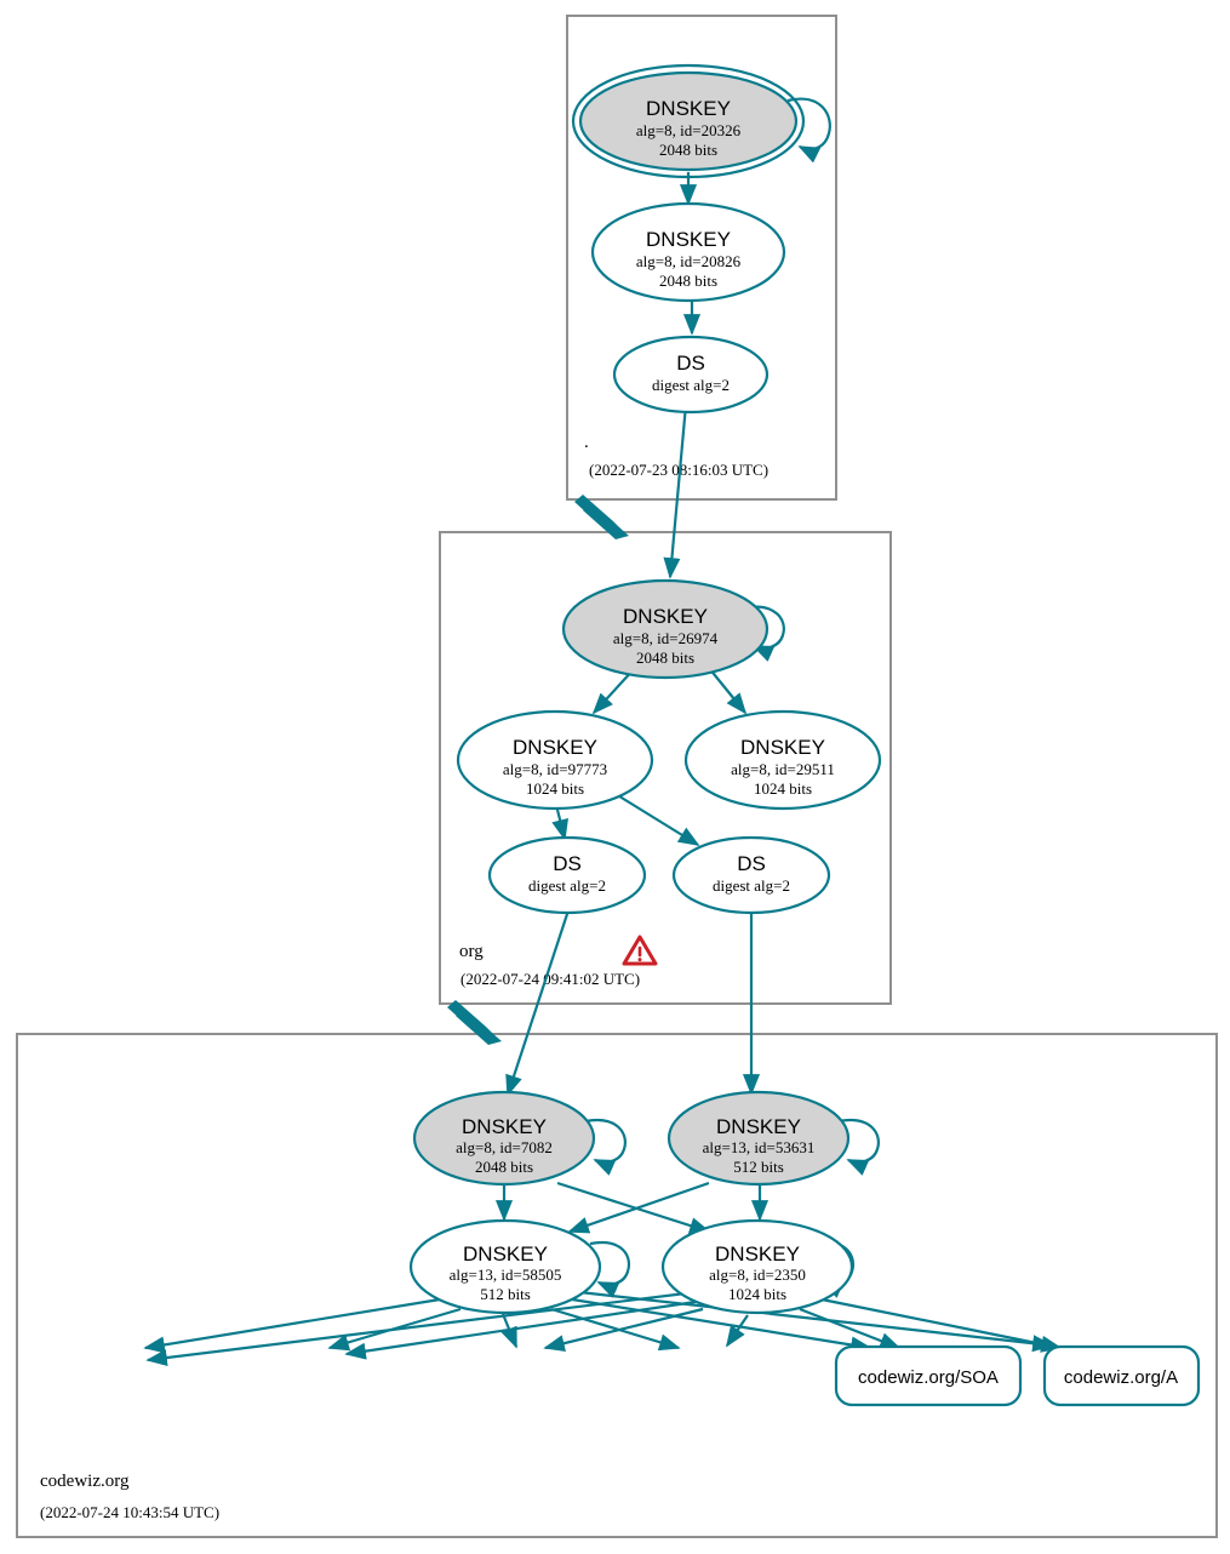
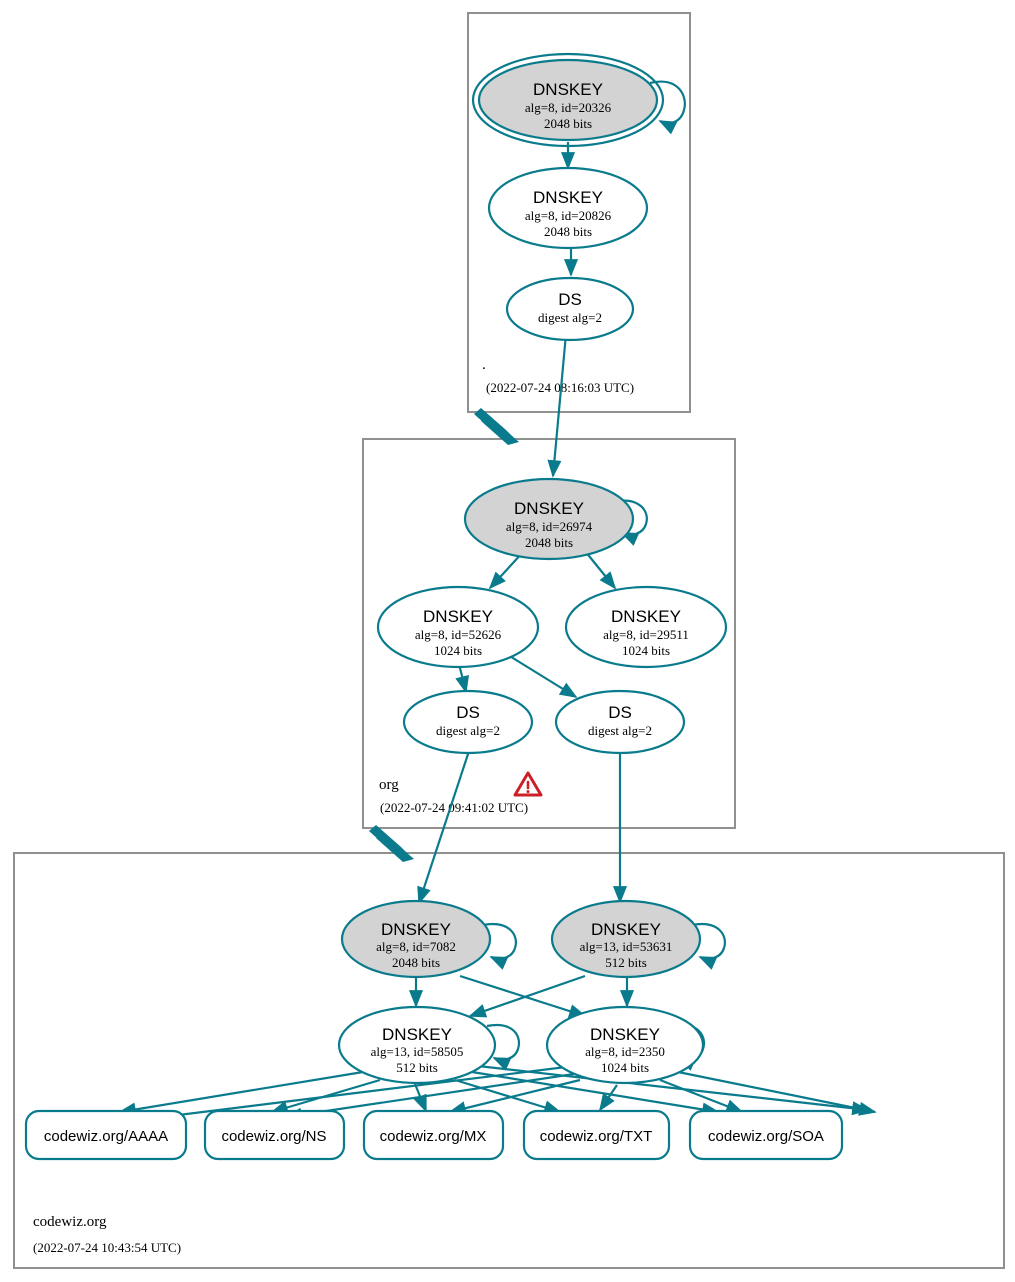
  .
- (2022-07-23 08:16:03 UTC)
+ (2022-07-24 08:16:03 UTC)
  org
  (2022-07-249:41:02 UTC)
  codewiz.org
  (2022-07-24 10:43:54 UTC)
  DNSKEY
  alg=8, id=20326
  2048 bits
  DNSKEY
  alg=8, id=20826
  2048 bits
  DS
  digest alg=2
  DNSKEY
  alg=8, id=26974
  2048 bits
  DNSKEY
- alg=8, id=97773
+ alg=8, id=52626
  1024 bits
  DNSKEY
  alg=8, id=29511
  1024 bits
  DS
  digest alg=2
  DS
  digest alg=2
  DNSKEY
  alg=8, id=7082
  2048 bits
  DNSKEY
  alg=13, id=53631
  512 bits
  DNSKEY
  alg=13, id=58505
  512 bits
  DNSKEY
  alg=8, id=2350
  1024 bits
+ codewiz.org/AAAA
+ codewiz.org/NS
+ codewiz.org/MX
+ codewiz.org/TXT
  codewiz.org/SOA
- codewiz.org/A
